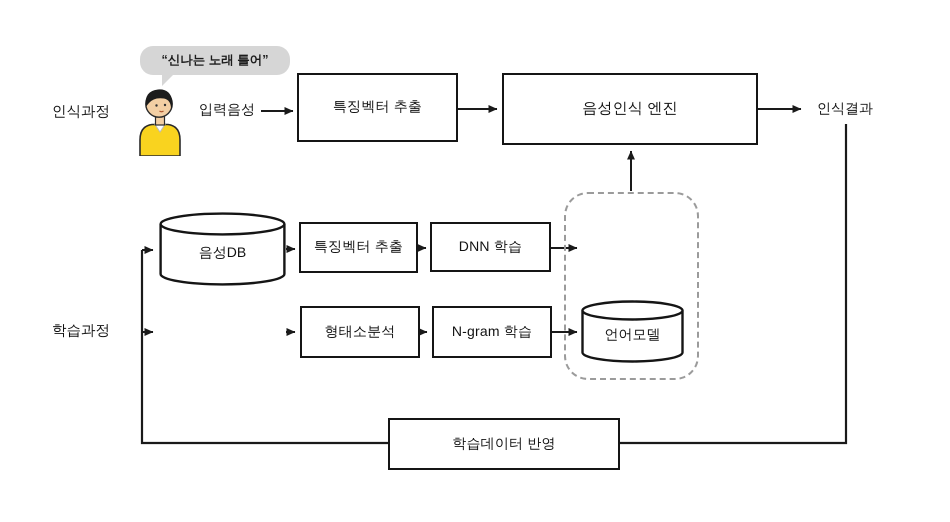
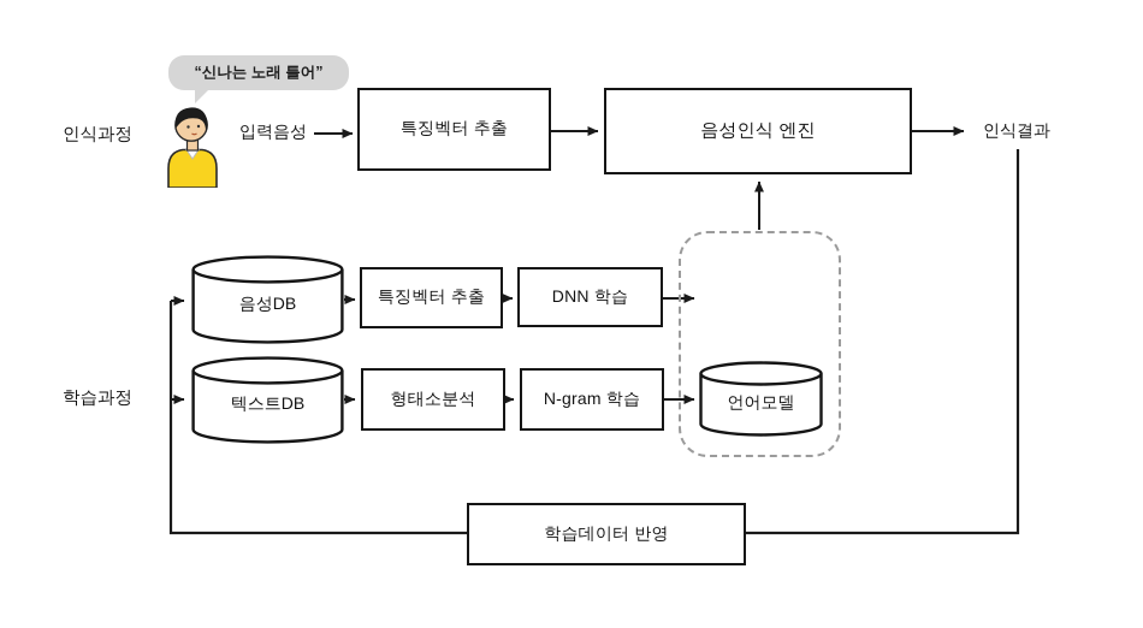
  인식과정
  학습과정
  “신나는 노래 틀어”
  입력음성
  특징벡터 추출
  음성인식 엔진
  인식결과
  음성DB
  특징벡터 추출
  DNN 학습
+ 텍스트DB
  형태소분석
  N-gram 학습
  언어모델
  학습데이터 반영
